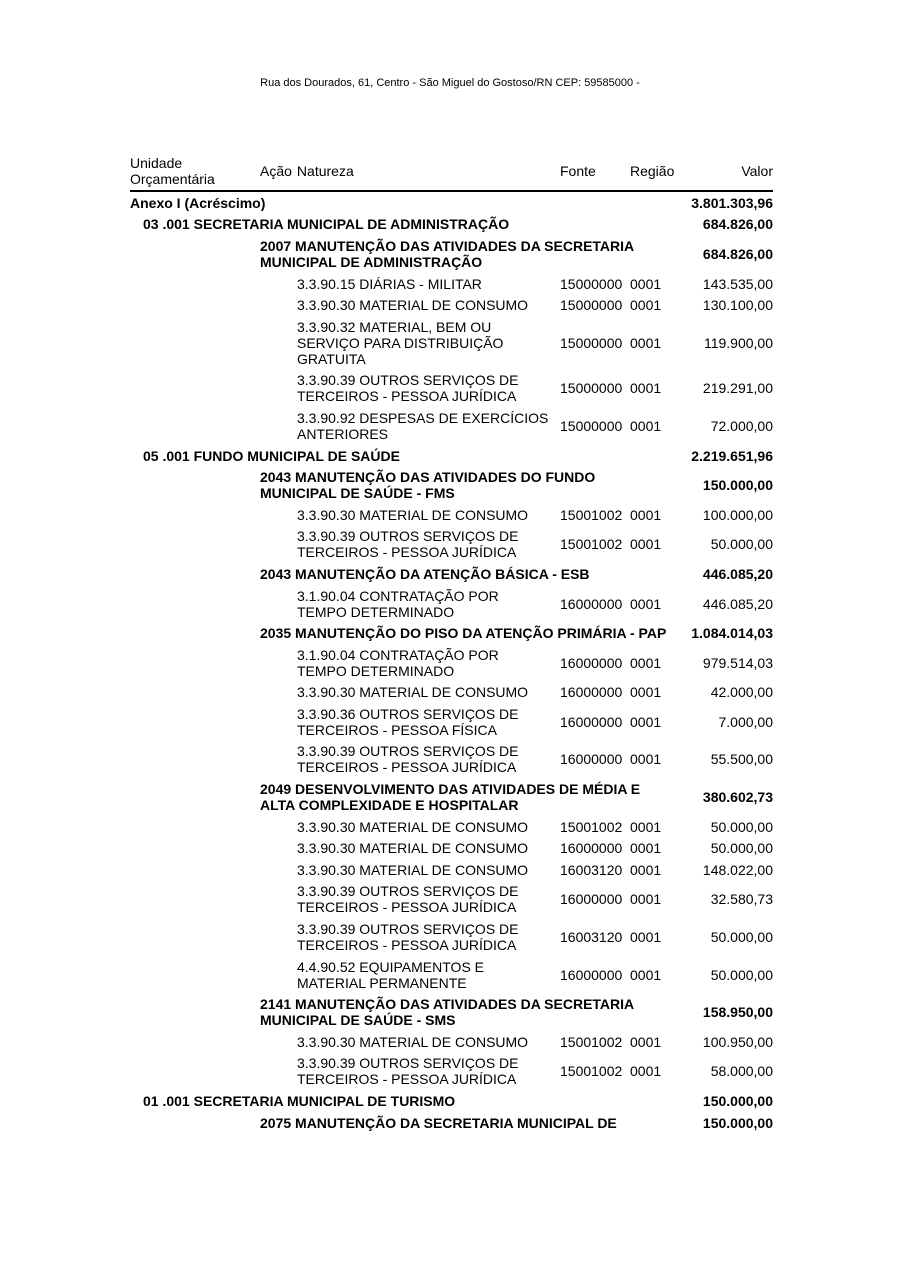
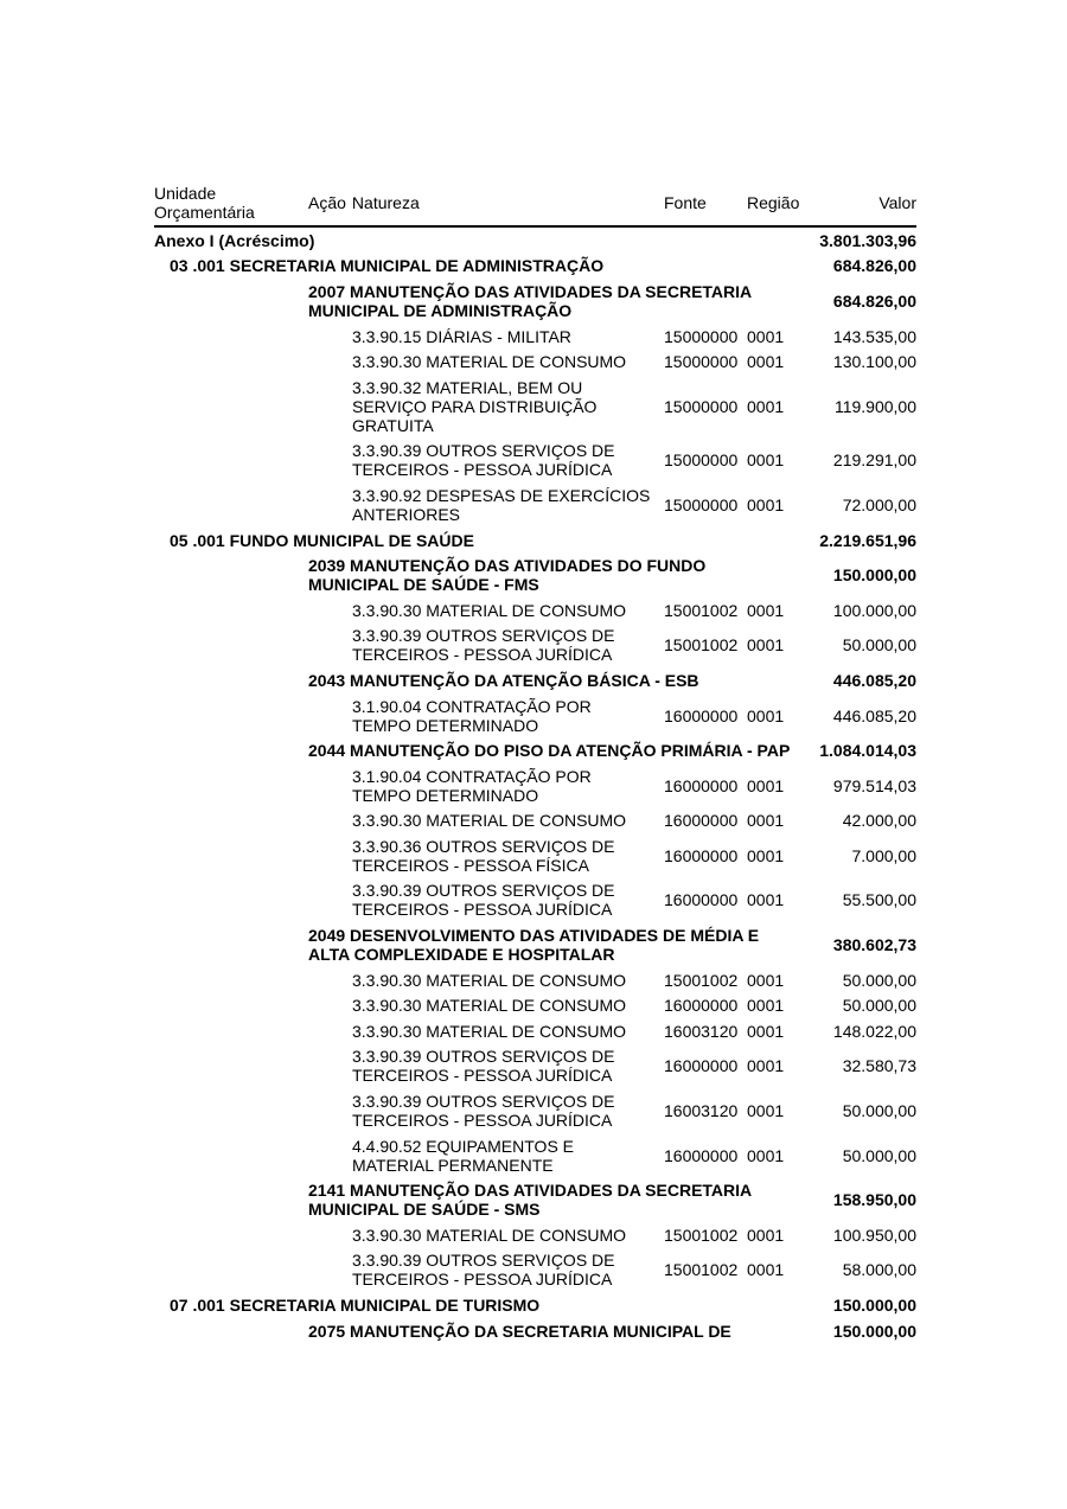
- Rua dos Dourados, 61, Centro - São Miguel do Gostoso/RN CEP: 59585000 -
  Unidade Orçamentária
  Ação
  Natureza
  Fonte
  Região
  Valor
  Anexo I (Acréscimo)
  3.801.303,96
  03 .001 SECRETARIA MUNICIPAL DE ADMINISTRAÇÃO
  684.826,00
  2007 MANUTENÇÃO DAS ATIVIDADES DA SECRETARIA MUNICIPAL DE ADMINISTRAÇÃO
  684.826,00
  3.3.90.15 DIÁRIAS - MILITAR
  15000000
  0001
  143.535,00
  3.3.90.30 MATERIAL DE CONSUMO
  15000000
  0001
  130.100,00
  3.3.90.32 MATERIAL, BEM OU SERVIÇO PARA DISTRIBUIÇÃO GRATUITA
  15000000
  0001
  119.900,00
  3.3.90.39 OUTROS SERVIÇOS DE TERCEIROS - PESSOA JURÍDICA
  15000000
  0001
  219.291,00
  3.3.90.92 DESPESAS DE EXERCÍCIOS ANTERIORES
  15000000
  0001
  72.000,00
  05 .001 FUNDO MUNICIPAL DE SAÚDE
  2.219.651,96
- 2043 MANUTENÇÃO DAS ATIVIDADES DO FUNDO MUNICIPAL DE SAÚDE - FMS
+ 2039 MANUTENÇÃO DAS ATIVIDADES DO FUNDO MUNICIPAL DE SAÚDE - FMS
  150.000,00
  3.3.90.30 MATERIAL DE CONSUMO
  15001002
  0001
  100.000,00
  3.3.90.39 OUTROS SERVIÇOS DE TERCEIROS - PESSOA JURÍDICA
  15001002
  0001
  50.000,00
  2043 MANUTENÇÃO DA ATENÇÃO BÁSICA - ESB
  446.085,20
  3.1.90.04 CONTRATAÇÃO POR TEMPO DETERMINADO
  16000000
  0001
  446.085,20
- 2035 MANUTENÇÃO DO PISO DA ATENÇÃO PRIMÁRIA - PAP
+ 2044 MANUTENÇÃO DO PISO DA ATENÇÃO PRIMÁRIA - PAP
  1.084.014,03
  3.1.90.04 CONTRATAÇÃO POR TEMPO DETERMINADO
  16000000
  0001
  979.514,03
  3.3.90.30 MATERIAL DE CONSUMO
  16000000
  0001
  42.000,00
  3.3.90.36 OUTROS SERVIÇOS DE TERCEIROS - PESSOA FÍSICA
  16000000
  0001
  7.000,00
  3.3.90.39 OUTROS SERVIÇOS DE TERCEIROS - PESSOA JURÍDICA
  16000000
  0001
  55.500,00
  2049 DESENVOLVIMENTO DAS ATIVIDADES DE MÉDIA E ALTA COMPLEXIDADE E HOSPITALAR
  380.602,73
  3.3.90.30 MATERIAL DE CONSUMO
  15001002
  0001
  50.000,00
  3.3.90.30 MATERIAL DE CONSUMO
  16000000
  0001
  50.000,00
  3.3.90.30 MATERIAL DE CONSUMO
  16003120
  0001
  148.022,00
  3.3.90.39 OUTROS SERVIÇOS DE TERCEIROS - PESSOA JURÍDICA
  16000000
  0001
  32.580,73
  3.3.90.39 OUTROS SERVIÇOS DE TERCEIROS - PESSOA JURÍDICA
  16003120
  0001
  50.000,00
  4.4.90.52 EQUIPAMENTOS E MATERIAL PERMANENTE
  16000000
  0001
  50.000,00
  2141 MANUTENÇÃO DAS ATIVIDADES DA SECRETARIA MUNICIPAL DE SAÚDE - SMS
  158.950,00
  3.3.90.30 MATERIAL DE CONSUMO
  15001002
  0001
  100.950,00
  3.3.90.39 OUTROS SERVIÇOS DE TERCEIROS - PESSOA JURÍDICA
  15001002
  0001
  58.000,00
- 01 .001 SECRETARIA MUNICIPAL DE TURISMO
+ 07 .001 SECRETARIA MUNICIPAL DE TURISMO
  150.000,00
  2075 MANUTENÇÃO DA SECRETARIA MUNICIPAL DE
  150.000,00
